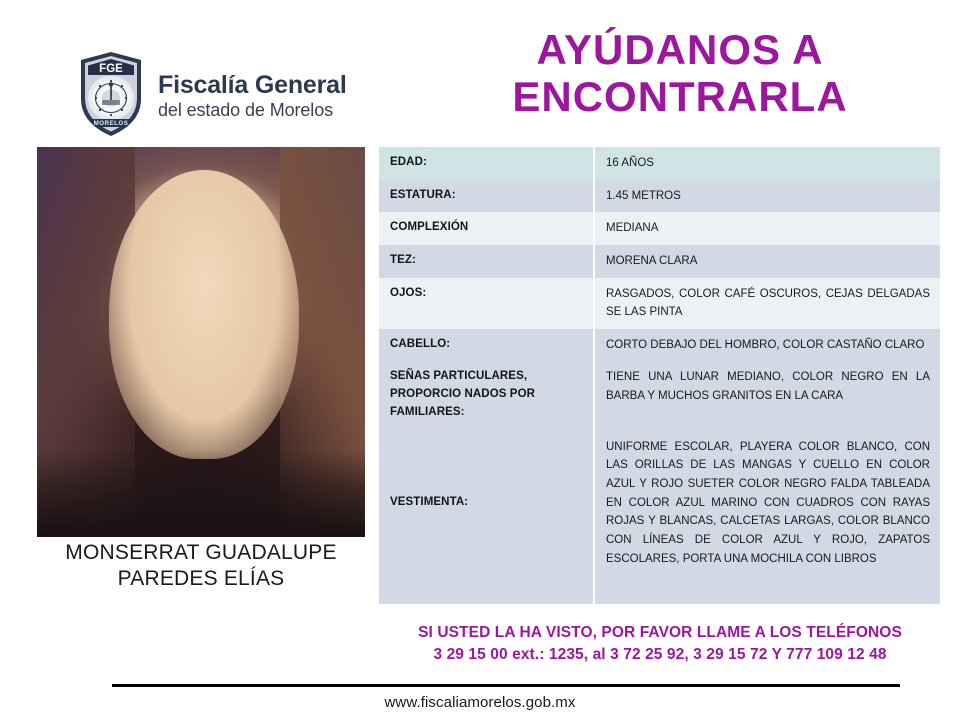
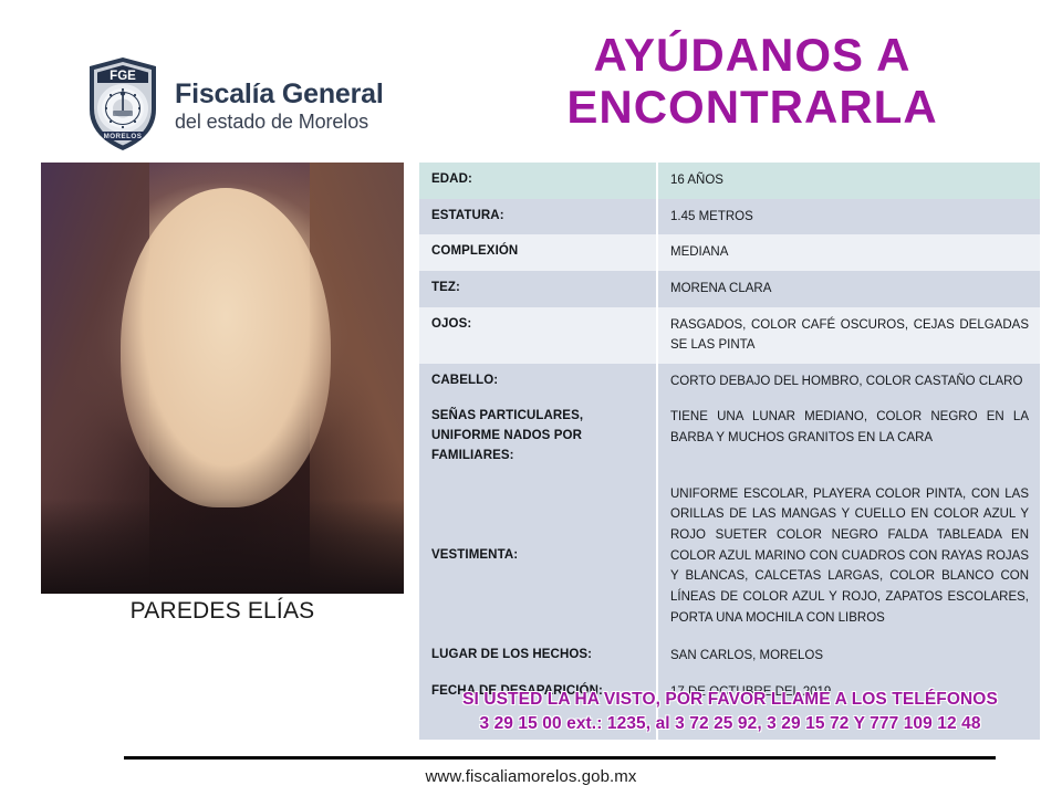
  FGE
  Fiscalía General
  del estado de Morelos
  AYÚDANOS A
  ENCONTRARLA
- MONSERRAT GUADALUPE
  PAREDES ELÍAS
  EDAD:	16 AÑOS
  ESTATURA:	1.45 METROS
  COMPLEXIÓN	MEDIANA
  TEZ:	MORENA CLARA
  OJOS:	RASGADOS, COLOR CAFÉ OSCUROS, CEJAS DELGADAS SE LAS PINTA
  CABELLO:	CORTO DEBAJO DEL HOMBRO, COLOR CASTAÑO CLARO
- SEÑAS PARTICULARES, PROPORCIO NADOS POR FAMILIARES:	TIENE UNA LUNAR MEDIANO, COLOR NEGRO EN LA BARBA Y MUCHOS GRANITOS EN LA CARA
+ SEÑAS PARTICULARES, UNIFORME NADOS POR FAMILIARES:	TIENE UNA LUNAR MEDIANO, COLOR NEGRO EN LA BARBA Y MUCHOS GRANITOS EN LA CARA
- VESTIMENTA:	UNIFORME ESCOLAR, PLAYERA COLOR BLANCO, CON LAS ORILLAS DE LAS MANGAS Y CUELLO EN COLOR AZUL Y ROJO SUETER COLOR NEGRO FALDA TABLEADA EN COLOR AZUL MARINO CON CUADROS CON RAYAS ROJAS Y BLANCAS, CALCETAS LARGAS, COLOR BLANCO CON LÍNEAS DE COLOR AZUL Y ROJO, ZAPATOS ESCOLARES, PORTA UNA MOCHILA CON LIBROS
+ VESTIMENTA:	UNIFORME ESCOLAR, PLAYERA COLOR PINTA, CON LAS ORILLAS DE LAS MANGAS Y CUELLO EN COLOR AZUL Y ROJO SUETER COLOR NEGRO FALDA TABLEADA EN COLOR AZUL MARINO CON CUADROS CON RAYAS ROJAS Y BLANCAS, CALCETAS LARGAS, COLOR BLANCO CON LÍNEAS DE COLOR AZUL Y ROJO, ZAPATOS ESCOLARES, PORTA UNA MOCHILA CON LIBROS
+ LUGAR DE LOS HECHOS:	SAN CARLOS, MORELOS
+ FECHA DE DESAPARICIÓN:	17 DE OCTUBRE DEL 2019
  SI USTED LA HA VISTO, POR FAVOR LLAME A LOS TELÉFONOS
  3 29 15 00 ext.: 1235, al 3 72 25 92, 3 29 15 72 Y 777 109 12 48
  www.fiscaliamorelos.gob.mx
